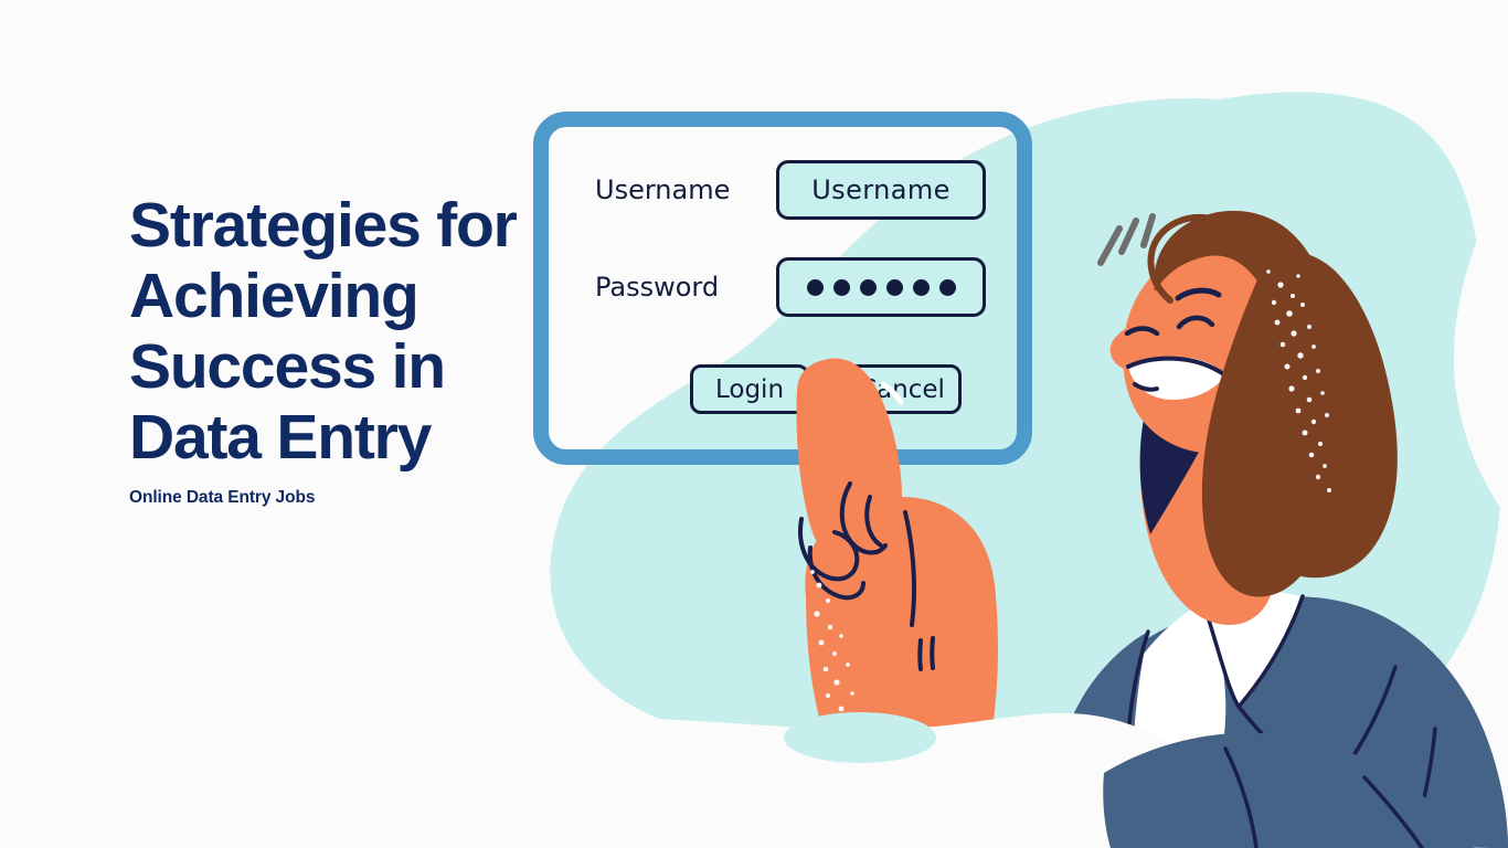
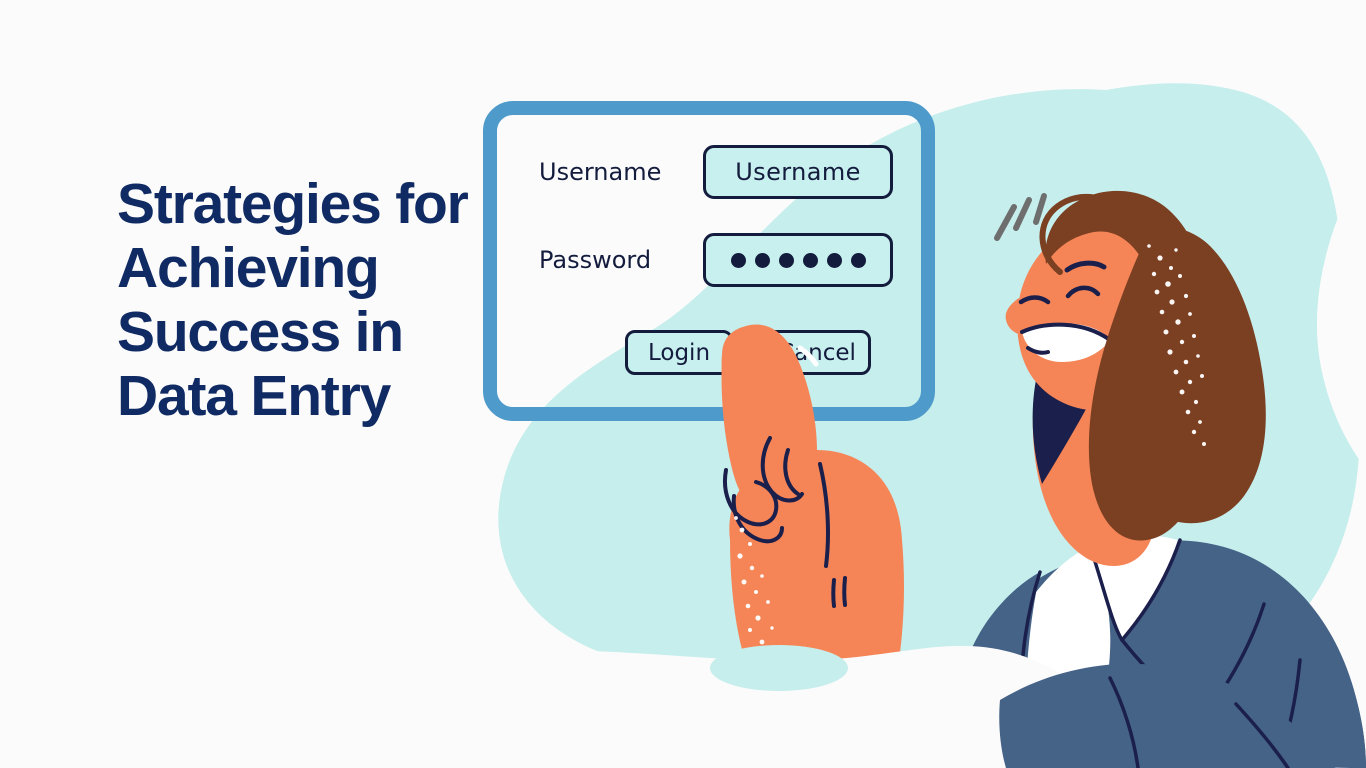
  Strategies for
  Achieving
  Success in
  Data Entry
- Online Data Entry Jobs
  Username
  Username
  Password
  Login
  ancel
